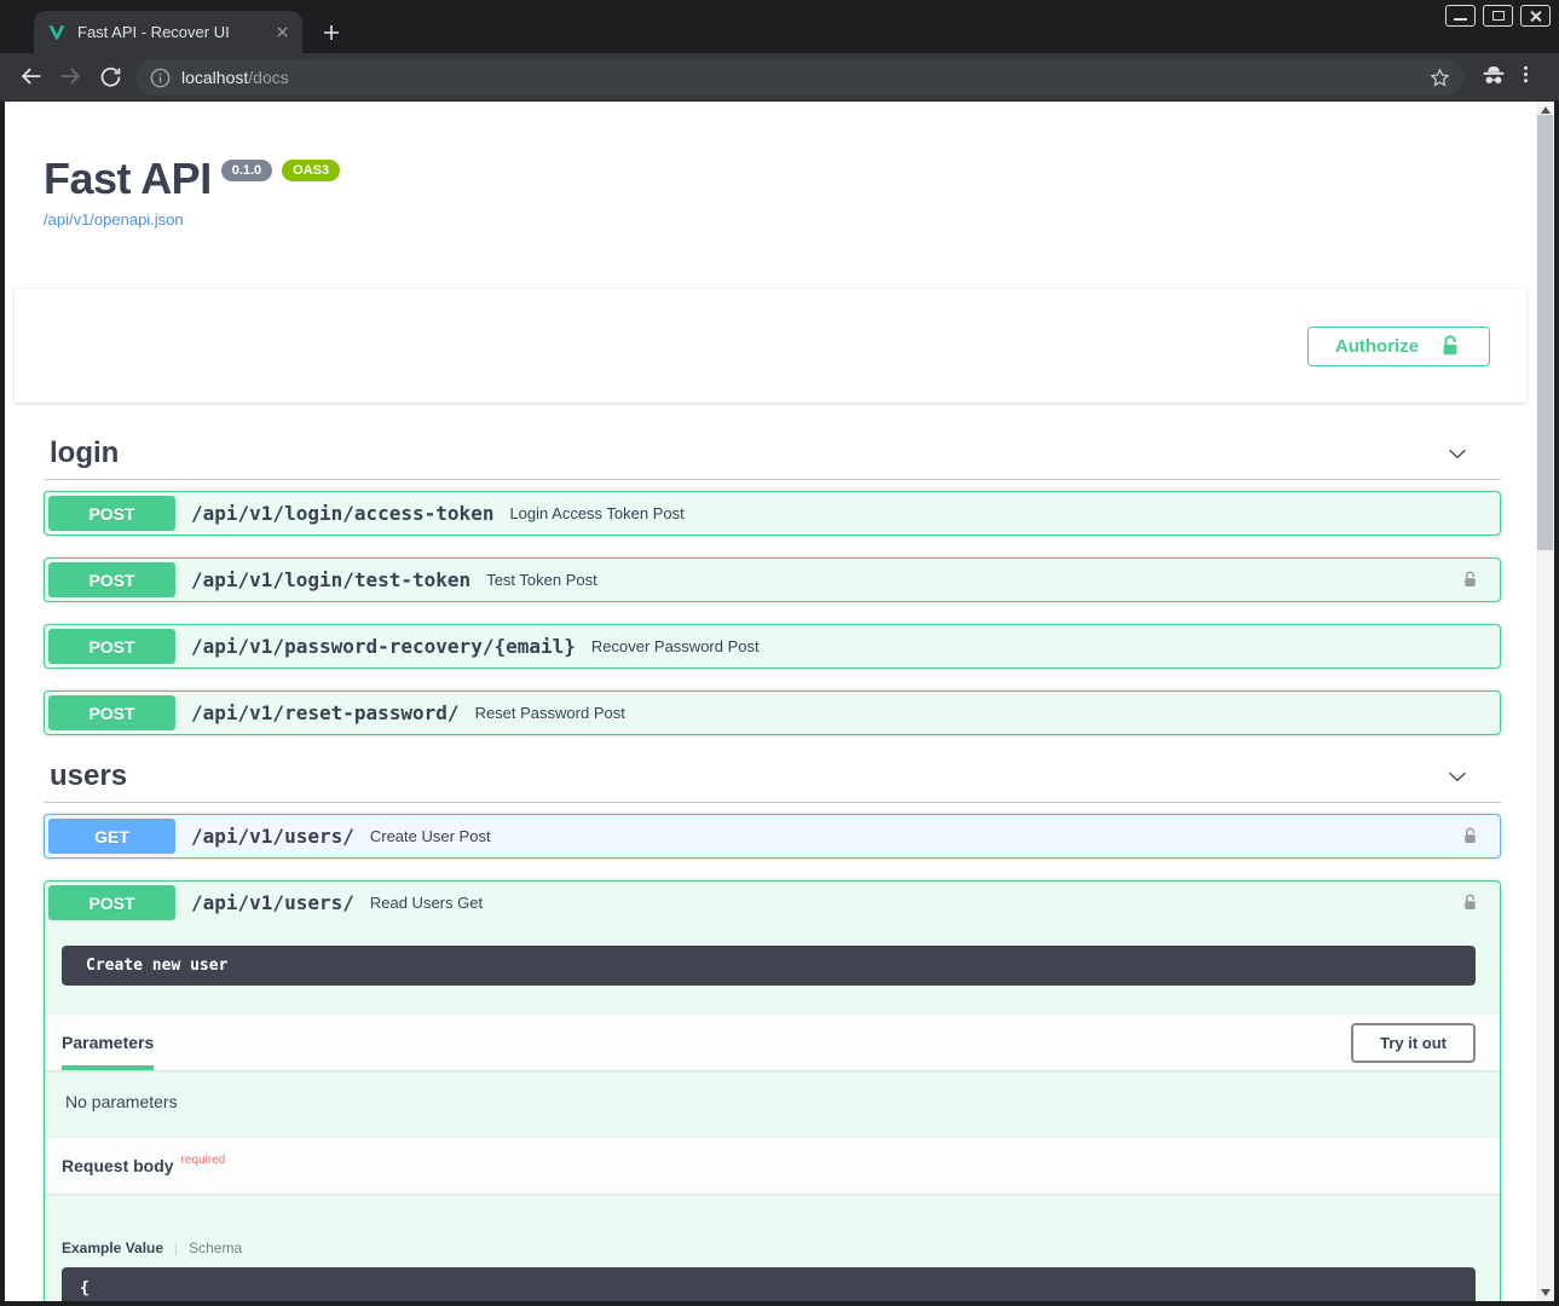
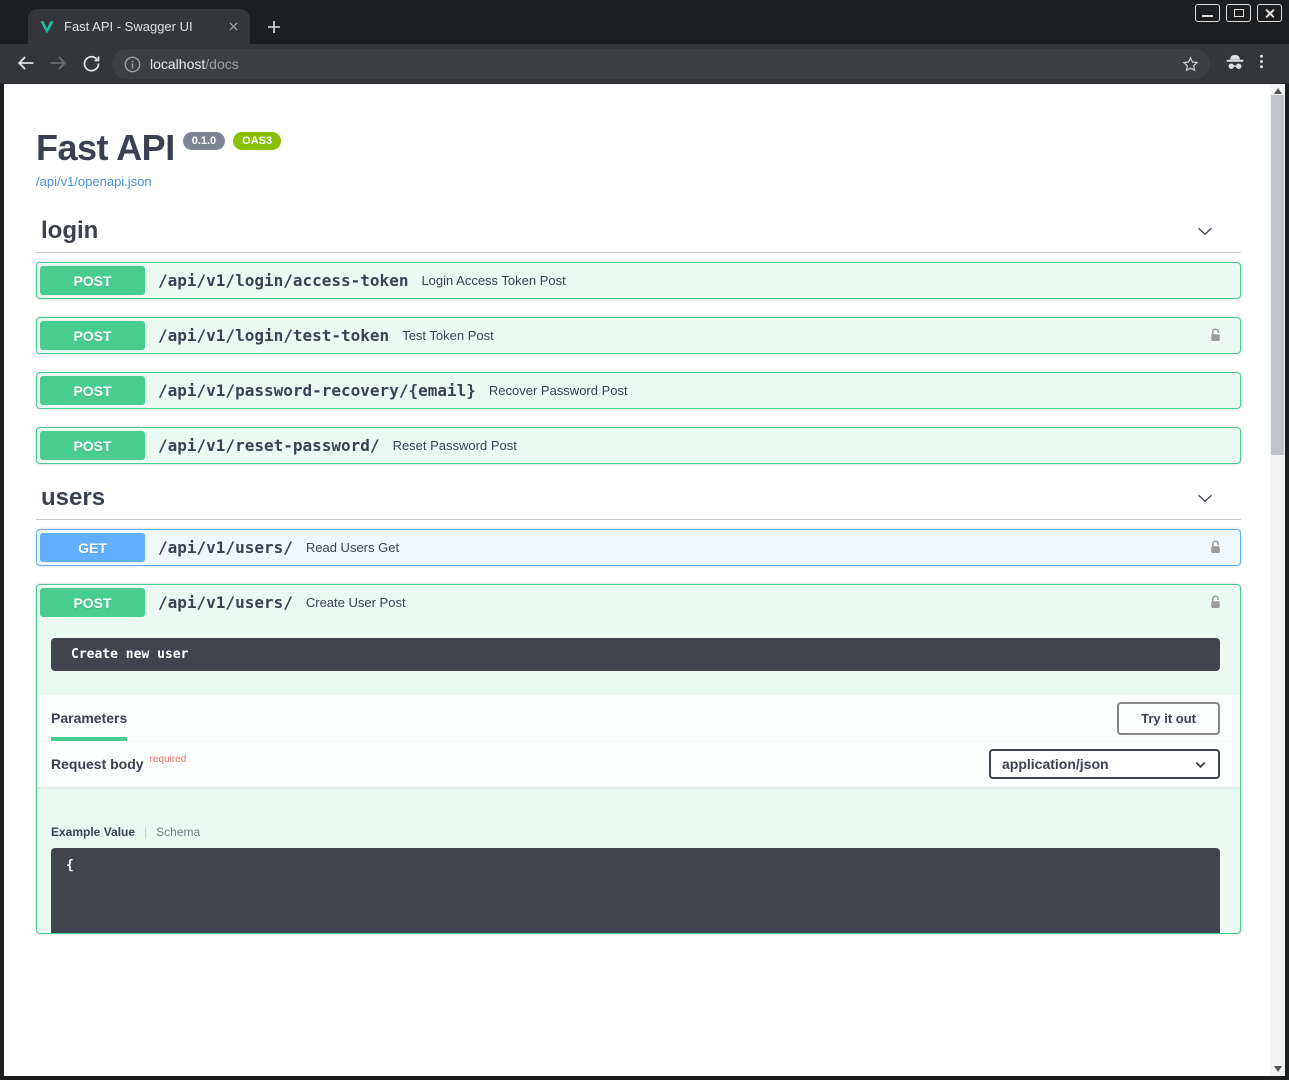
- Fast API - Recover UI
+ Fast API - Swagger UI
  localhost
  /docs
  Fast API
  0.1.0
  OAS3
  /api/v1/openapi.json
- Authorize
  login
  POST
  /api/v1/login/access-token
  Login Access Token Post
  POST
  /api/v1/login/test-token
  Test Token Post
  POST
  /api/v1/password-recovery/{email}
  Recover Password Post
  POST
  /api/v1/reset-password/
  Reset Password Post
  users
  GET
  /api/v1/users/
- Create User Post
+ Read Users Get
  POST
  /api/v1/users/
- Read Users Get
+ Create User Post
  Create new user
  Parameters
  Try it out
- No parameters
  Request body
  required
+ application/json
  Example Value
  |
  Schema
  {
